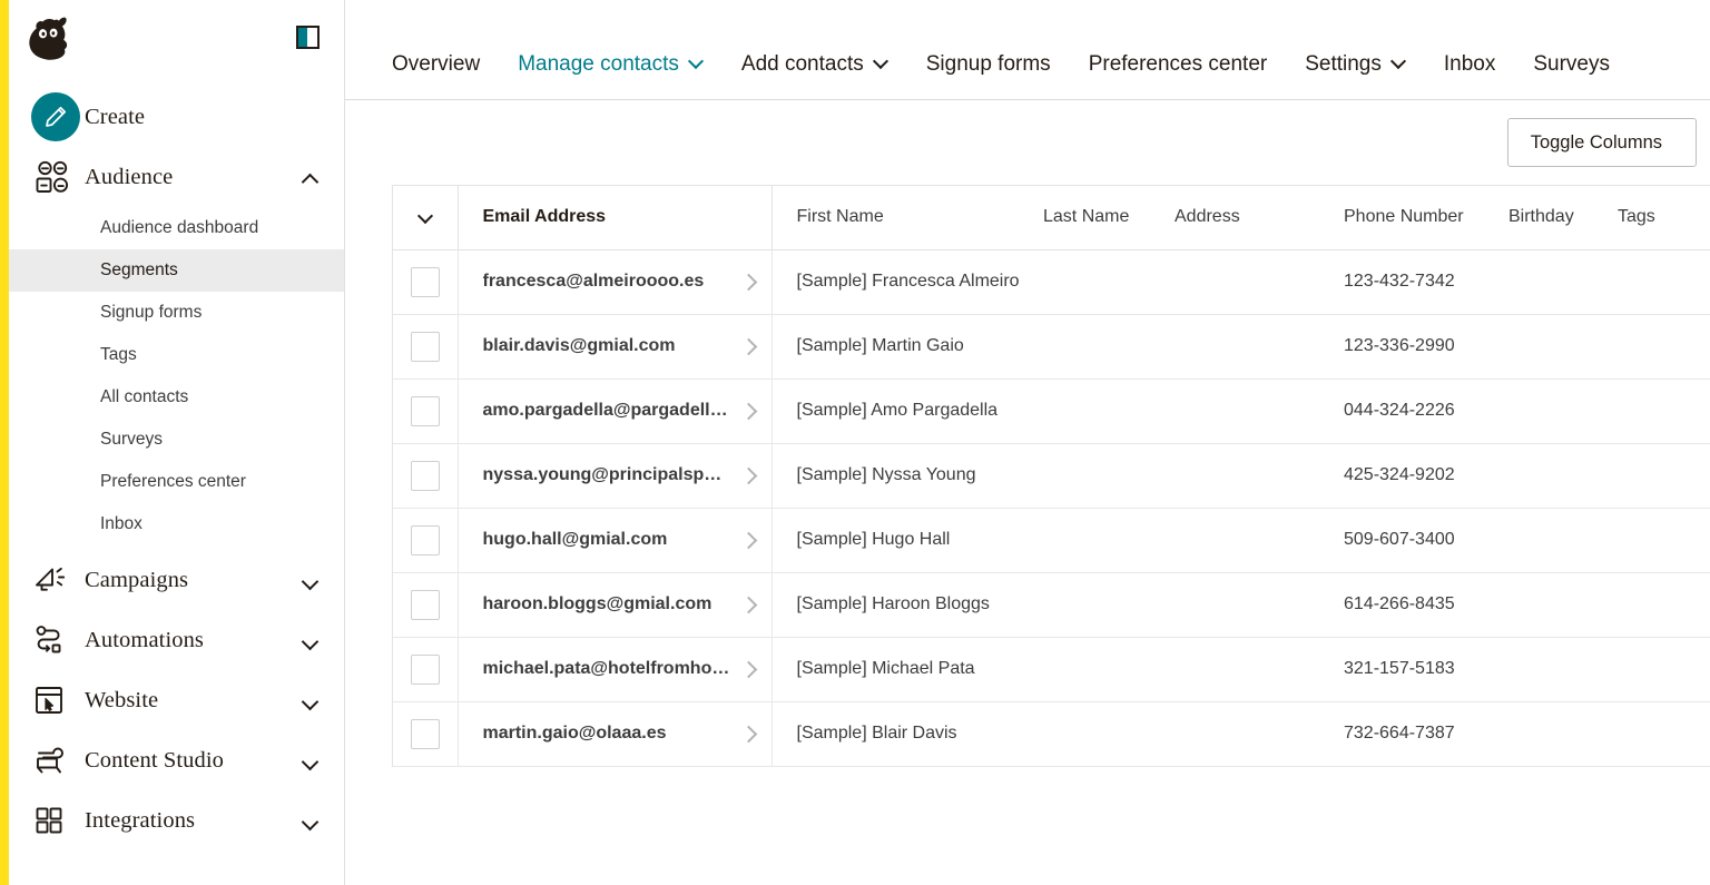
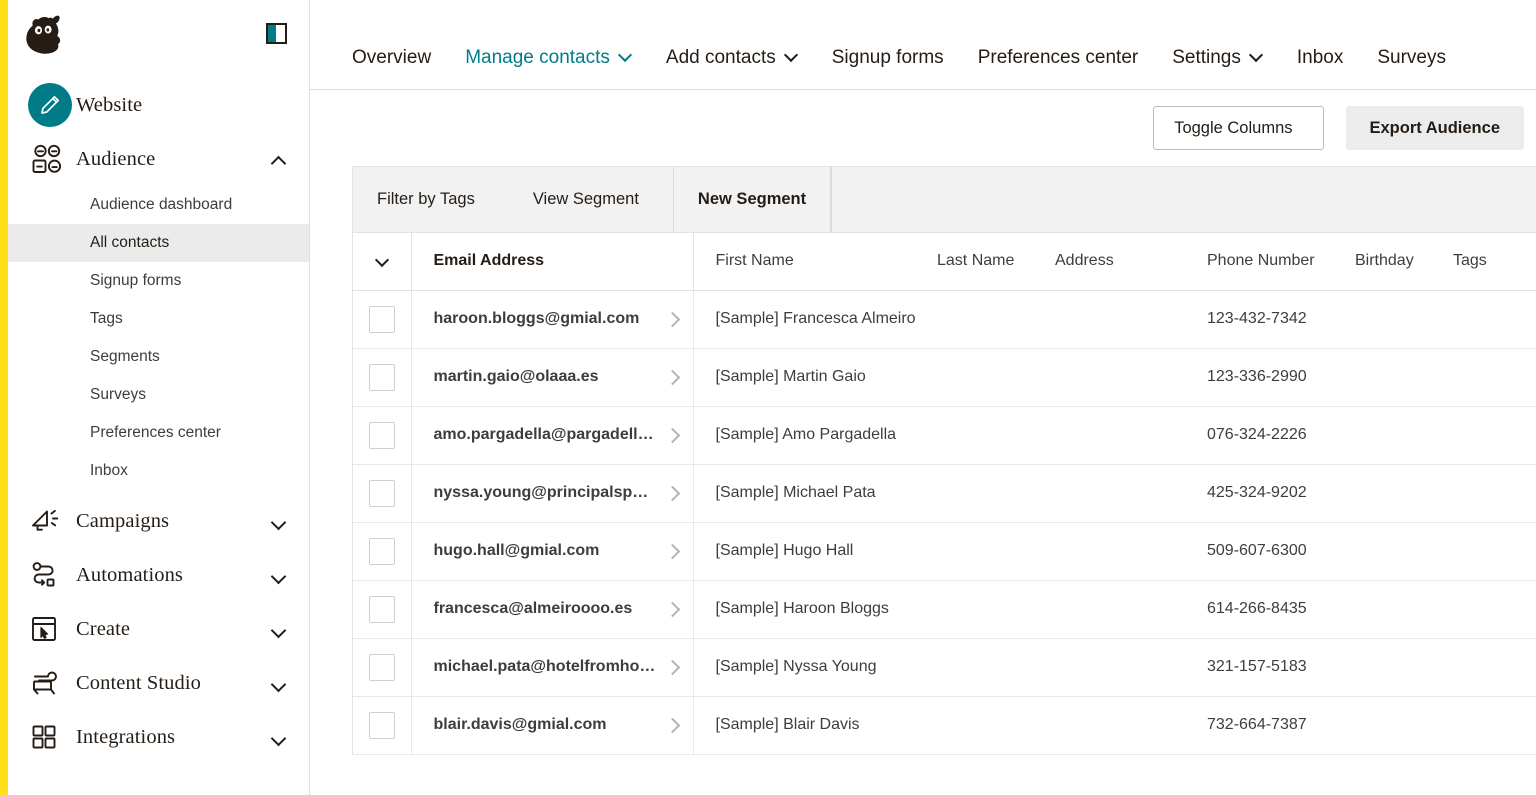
- Create
+ Website
  Audience
  Audience dashboard
- Segments
+ All contacts
  Signup forms
  Tags
- All contacts
+ Segments
  Surveys
  Preferences center
  Inbox
  Campaigns
  Automations
- Website
+ Create
  Content Studio
  Integrations
  Overview
  Manage contacts
  Add contacts
  Signup forms
  Preferences center
  Settings
  Inbox
  Surveys
  Toggle Columns
+ Export Audience
+ Filter by Tags
+ View Segment
+ New Segment
  	Email Address	First Name	Last Name	Address	Phone Number	Birthday	Tags
- 	francesca@almeiroooo.es	[Sample] Francesca Almeiro			123-432-7342
+ 	haroon.bloggs@gmial.com	[Sample] Francesca Almeiro			123-432-7342
- 	blair.davis@gmial.com	[Sample] Martin Gaio			123-336-2990
+ 	martin.gaio@olaaa.es	[Sample] Martin Gaio			123-336-2990
- 	amo.pargadella@pargadella-.	[Sample] Amo Pargadella			044-324-2226
+ 	amo.pargadella@pargadella-.	[Sample] Amo Pargadella			076-324-2226
- 	nyssa.young@principalspace	[Sample] Nyssa Young			425-324-9202
+ 	nyssa.young@principalspace	[Sample] Michael Pata			425-324-9202
- 	hugo.hall@gmial.com	[Sample] Hugo Hall			509-607-3400
+ 	hugo.hall@gmial.com	[Sample] Hugo Hall			509-607-6300
- 	haroon.bloggs@gmial.com	[Sample] Haroon Bloggs			614-266-8435
+ 	francesca@almeiroooo.es	[Sample] Haroon Bloggs			614-266-8435
- 	michael.pata@hotelfromhom	[Sample] Michael Pata			321-157-5183
+ 	michael.pata@hotelfromhom	[Sample] Nyssa Young			321-157-5183
- 	martin.gaio@olaaa.es	[Sample] Blair Davis			732-664-7387
+ 	blair.davis@gmial.com	[Sample] Blair Davis			732-664-7387
